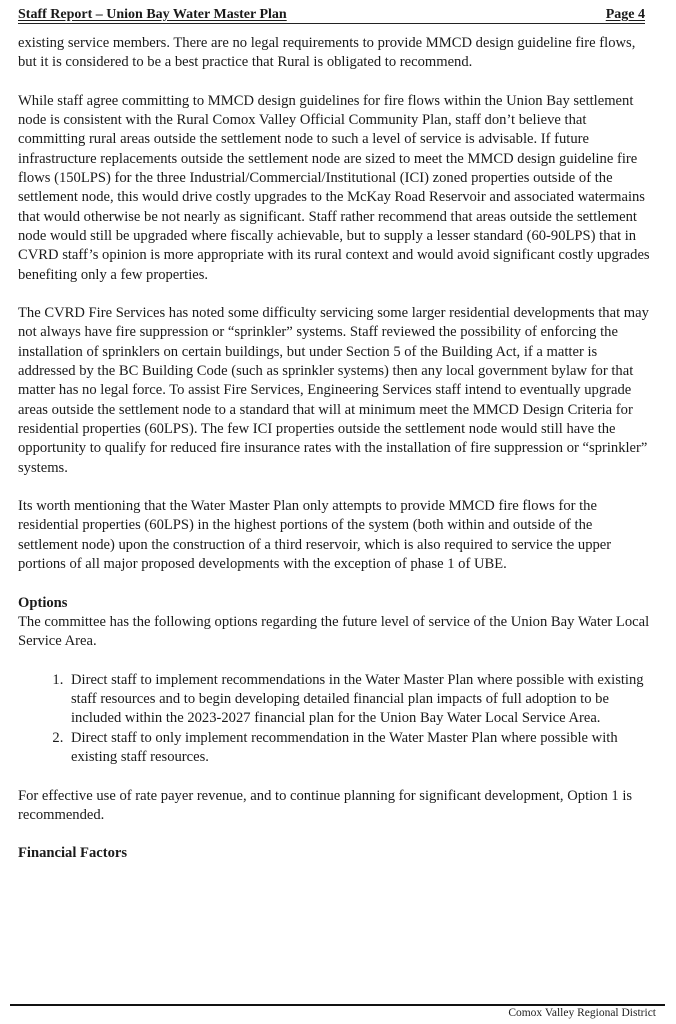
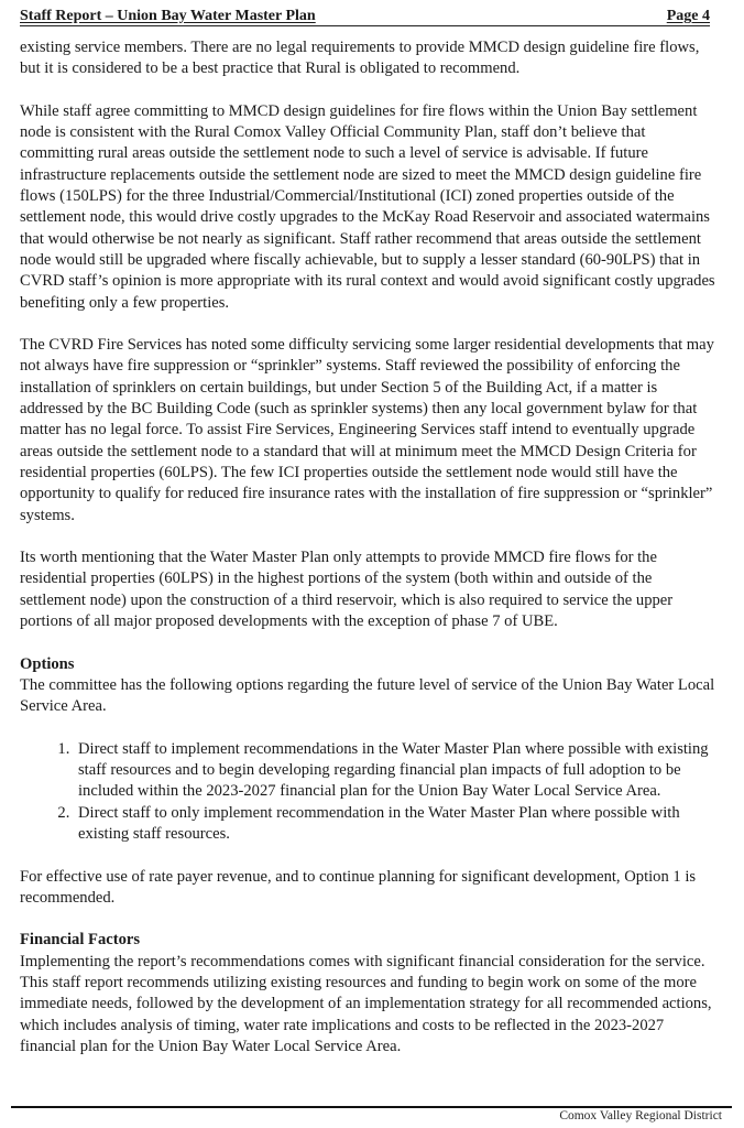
  Staff Report – Union Bay Water Master Plan
  Page 4
  existing service members. There are no legal requirements to provide MMCD design guideline fire flows, but it is considered to be a best practice that Rural is obligated to recommend.
  While staff agree committing to MMCD design guidelines for fire flows within the Union Bay settlement node is consistent with the Rural Comox Valley Official Community Plan, staff don’t believe that committing rural areas outside the settlement node to such a level of service is advisable. If future infrastructure replacements outside the settlement node are sized to meet the MMCD design guideline fire flows (150LPS) for the three Industrial/Commercial/Institutional (ICI) zoned properties outside of the settlement node, this would drive costly upgrades to the McKay Road Reservoir and associated watermains that would otherwise be not nearly as significant. Staff rather recommend that areas outside the settlement node would still be upgraded where fiscally achievable, but to supply a lesser standard (60-90LPS) that in CVRD staff’s opinion is more appropriate with its rural context and would avoid significant costly upgrades benefiting only a few properties.
  The CVRD Fire Services has noted some difficulty servicing some larger residential developments that may not always have fire suppression or “sprinkler” systems. Staff reviewed the possibility of enforcing the installation of sprinklers on certain buildings, but under Section 5 of the Building Act, if a matter is addressed by the BC Building Code (such as sprinkler systems) then any local government bylaw for that matter has no legal force. To assist Fire Services, Engineering Services staff intend to eventually upgrade areas outside the settlement node to a standard that will at minimum meet the MMCD Design Criteria for residential properties (60LPS). The few ICI properties outside the settlement node would still have the opportunity to qualify for reduced fire insurance rates with the installation of fire suppression or “sprinkler” systems.
- Its worth mentioning that the Water Master Plan only attempts to provide MMCD fire flows for the residential properties (60LPS) in the highest portions of the system (both within and outside of the settlement node) upon the construction of a third reservoir, which is also required to service the upper portions of all major proposed developments with the exception of phase 1 of UBE.
+ Its worth mentioning that the Water Master Plan only attempts to provide MMCD fire flows for the residential properties (60LPS) in the highest portions of the system (both within and outside of the settlement node) upon the construction of a third reservoir, which is also required to service the upper portions of all major proposed developments with the exception of phase 7 of UBE.
  Options
  The committee has the following options regarding the future level of service of the Union Bay Water Local Service Area.
- Direct staff to implement recommendations in the Water Master Plan where possible with existing staff resources and to begin developing detailed financial plan impacts of full adoption to be included within the 2023-2027 financial plan for the Union Bay Water Local Service Area.
+ Direct staff to implement recommendations in the Water Master Plan where possible with existing staff resources and to begin developing regarding financial plan impacts of full adoption to be included within the 2023-2027 financial plan for the Union Bay Water Local Service Area.
  Direct staff to only implement recommendation in the Water Master Plan where possible with existing staff resources.
  For effective use of rate payer revenue, and to continue planning for significant development, Option 1 is recommended.
  Financial Factors
+ Implementing the report’s recommendations comes with significant financial consideration for the service. This staff report recommends utilizing existing resources and funding to begin work on some of the more immediate needs, followed by the development of an implementation strategy for all recommended actions, which includes analysis of timing, water rate implications and costs to be reflected in the 2023-2027 financial plan for the Union Bay Water Local Service Area.
  Comox Valley Regional District
